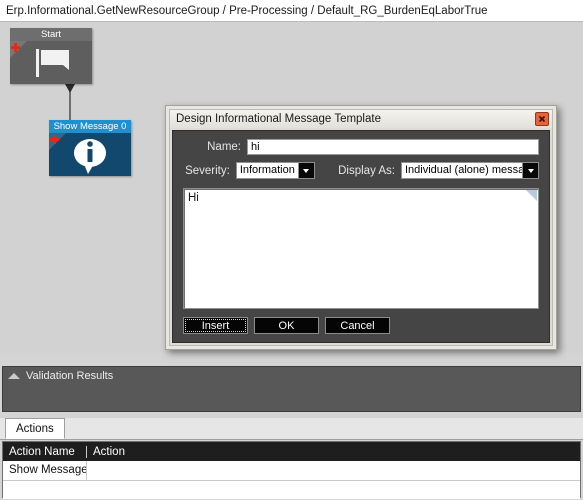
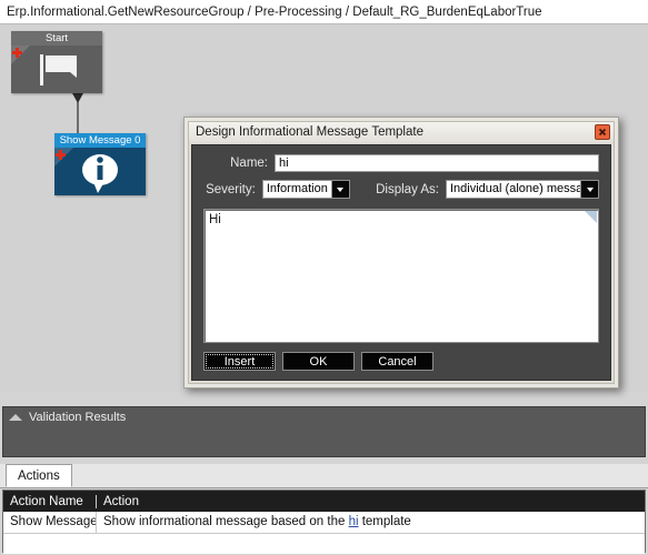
  Erp.Informational.GetNewResourceGroup / Pre-Processing / Default_RG_BurdenEqLaborTrue
  Start
  Show Message 0
  Design Informational Message Template
  Name:
  hi
  Severity:
  Information
  Display As:
  Individual (alone) mess
  Hi
  Insert
  OK
  Cancel
  Validation Results
  Actions
  Action Name
  Action
  Show Message
+ Show informational message based on the hi template
